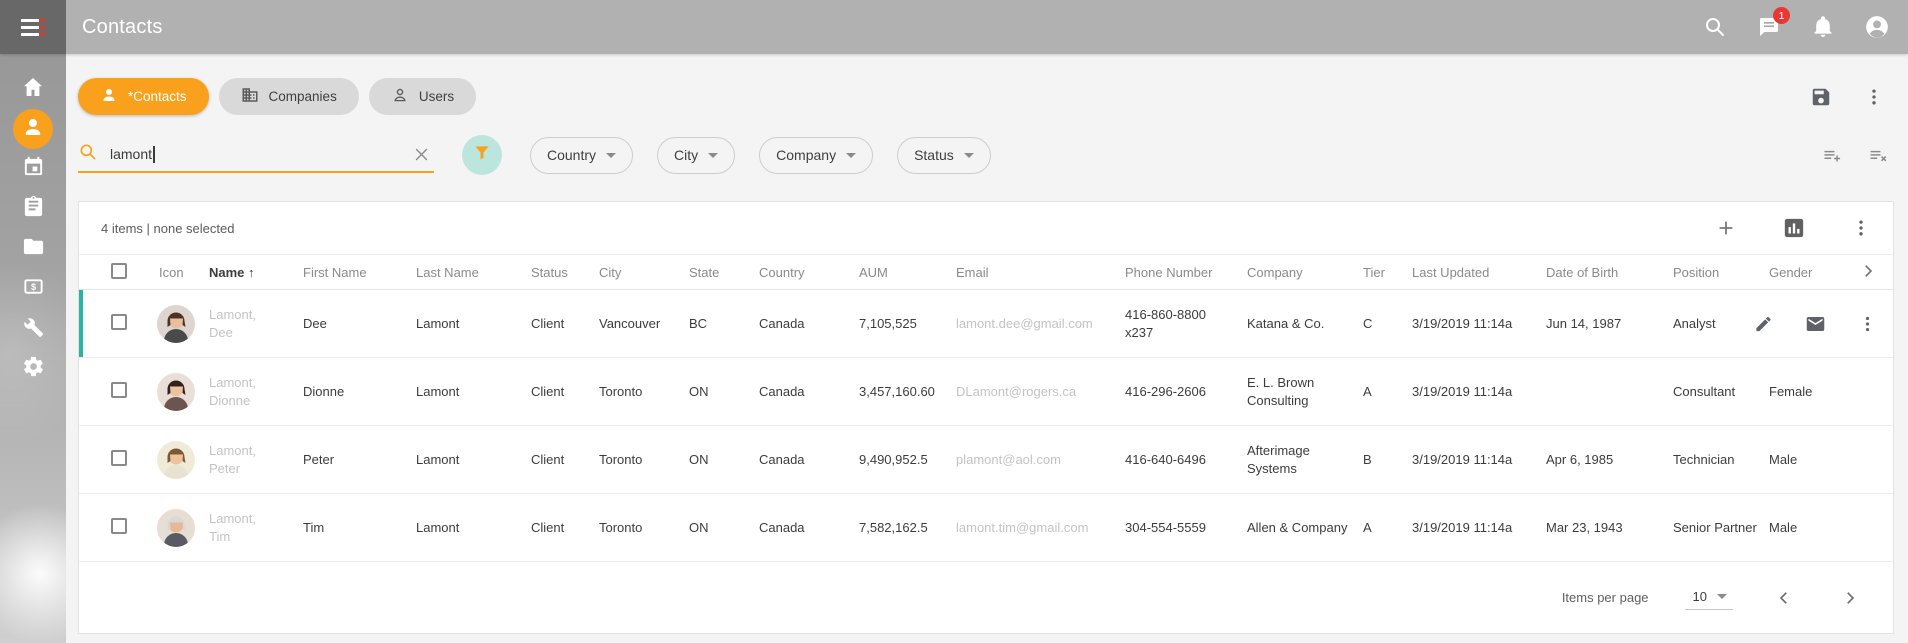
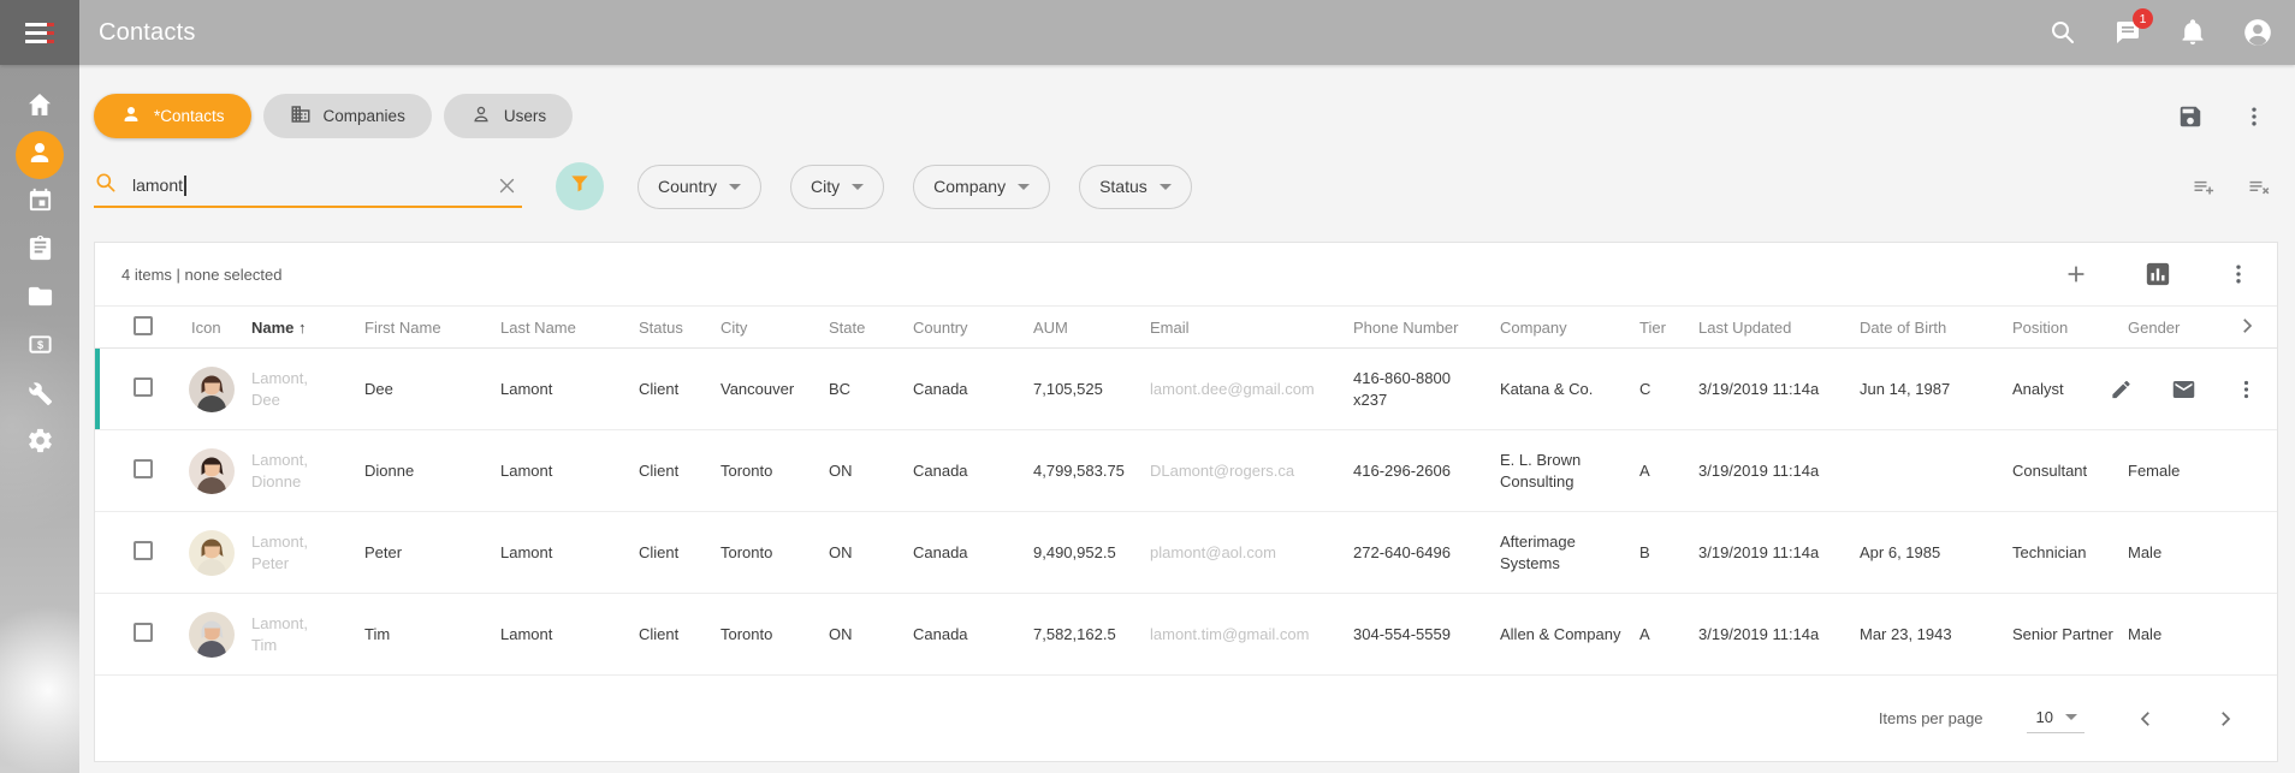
  Contacts
  1
  $
  *Contacts
  Companies
  Users
  lamont
  Country
  City
  Company
  Status
  4 items | none selected
  Icon
  Name ↑
  First Name
  Last Name
  Status
  City
  State
  Country
  AUM
  Email
  Phone Number
  Company
  Tier
  Last Updated
  Date of Birth
  Position
  Gender
  Lamont,
  Dee
  Dee
  Lamont
  Client
  Vancouver
  BC
  Canada
  7,105,525
  lamont.dee@gmail.com
  416-860-8800 x237
  Katana & Co.
  C
  3/19/2019 11:14a
  Jun 14, 1987
  Analyst
  Lamont,
  Dionne
  Dionne
  Lamont
  Client
  Toronto
  ON
  Canada
- 3,457,160.60
+ 4,799,583.75
  DLamont@rogers.ca
  416-296-2606
  E. L. Brown Consulting
  A
  3/19/2019 11:14a
  Consultant
  Female
  Lamont,
  Peter
  Peter
  Lamont
  Client
  Toronto
  ON
  Canada
  9,490,952.5
  plamont@aol.com
- 416-640-6496
+ 272-640-6496
  Afterimage Systems
  B
  3/19/2019 11:14a
  Apr 6, 1985
  Technician
  Male
  Lamont,
  Tim
  Tim
  Lamont
  Client
  Toronto
  ON
  Canada
  7,582,162.5
  lamont.tim@gmail.com
  304-554-5559
  Allen & Company
  A
  3/19/2019 11:14a
  Mar 23, 1943
  Senior Partner
  Male
  Items per page
  10
